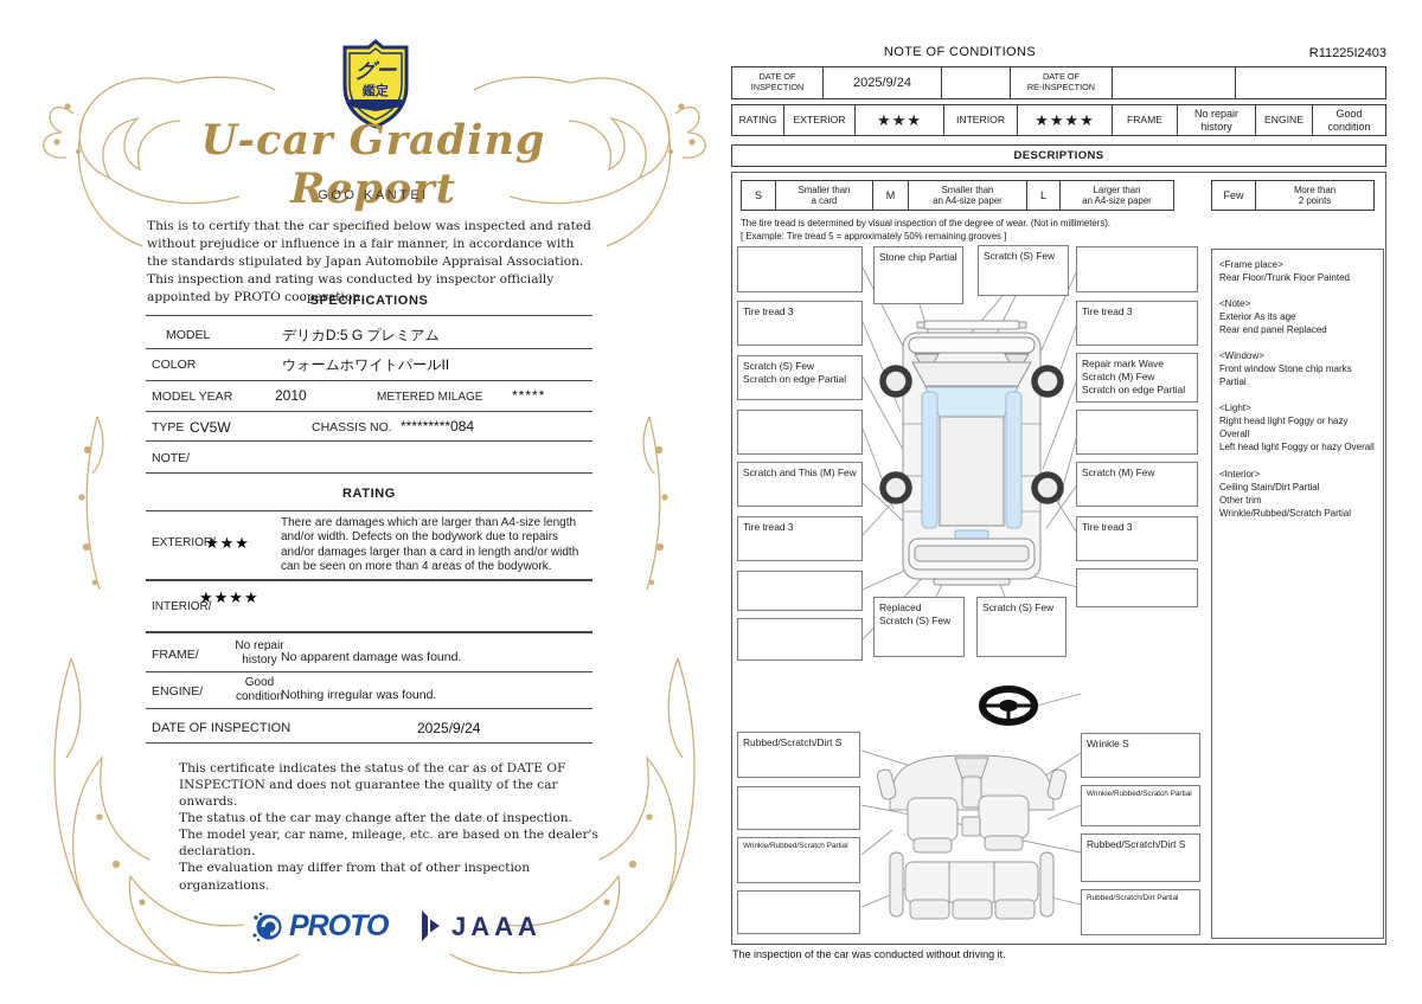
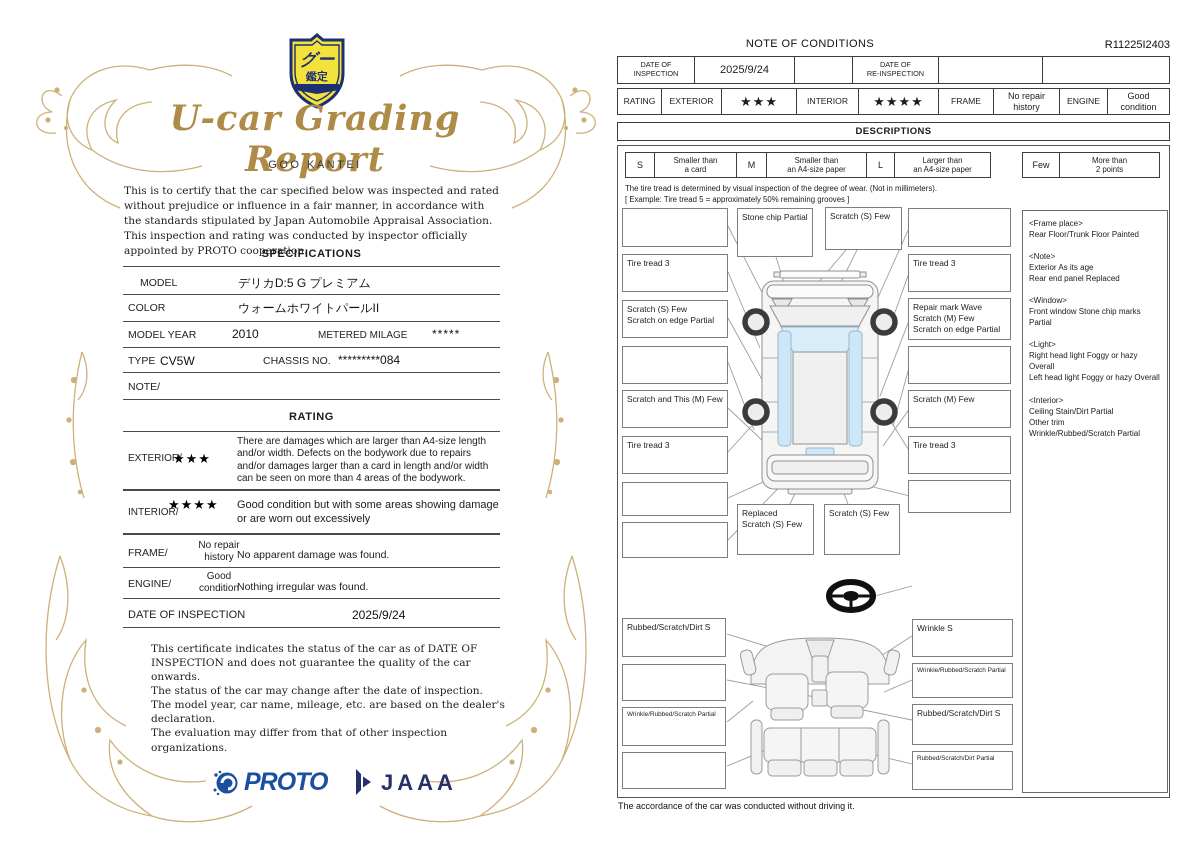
  グー
  鑑定
  U-car Grading Report
  GOO KANTEI
  This is to certify that the car specified below was inspected and rated without prejudice or influence in a fair manner, in accordance with the standards stipulated by Japan Automobile Appraisal Association. This inspection and rating was conducted by inspector officially appointed by PROTO cooperation.
  SPECIFICATIONS
  MODEL
  デリカD:5 G プレミアム
  COLOR
  ウォームホワイトパールII
  MODEL YEAR
  2010
  METERED MILAGE
  *****
  TYPE
  CV5W
  CHASSIS NO.
  *********084
  NOTE/
  RATING
  EXTERIOR/
  ★★★
  There are damages which are larger than A4-size length and/or width. Defects on the bodywork due to repairs and/or damages larger than a card in length and/or width can be seen on more than 4 areas of the bodywork.
  INTERIOR/
  ★★★★
+ Good condition but with some areas showing damage or are worn out excessively
  FRAME/
  No repair
  history
  No apparent damage was found.
  ENGINE/
  Good
  condition
  Nothing irregular was found.
  DATE OF INSPECTION
  2025/9/24
  This certificate indicates the status of the car as of DATE OF
  INSPECTION and does not guarantee the quality of the car onwards.
  The status of the car may change after the date of inspection.
  The model year, car name, mileage, etc. are based on the dealer's
  declaration.
  The evaluation may differ from that of other inspection organizations.
  PROTO
  JAAA
  NOTE OF CONDITIONS
  R11225I2403
  DATE OF
  INSPECTION
  2025/9/24
  DATE OF
  RE-INSPECTION
  RATING
  EXTERIOR
  ★★★
  INTERIOR
  ★★★★
  FRAME
  No repair
  history
  ENGINE
  Good
  condition
  DESCRIPTIONS
  S
  Smaller than
  a card
  M
  Smaller than
  an A4-size paper
  L
  Larger than
  an A4-size paper
  Few
  More than
  2 points
  The tire tread is determined by visual inspection of the degree of wear. (Not in millimeters).
  [ Example: Tire tread 5 = approximately 50% remaining grooves ]
  Tire tread 3
  Scratch (S) Few
  Scratch on edge Partial
  Scratch and This (M) Few
  Tire tread 3
  Stone chip Partial
  Scratch (S) Few
  Tire tread 3
  Repair mark Wave
  Scratch (M) Few
  Scratch on edge Partial
  Scratch (M) Few
  Tire tread 3
  Replaced
  Scratch (S) Few
  Scratch (S) Few
  Rubbed/Scratch/Dirt S
  Wrinkle S
  Rubbed/Scratch/Dirt S
  <Frame place>
  Rear Floor/Trunk Floor Painted
  <Note>
  Exterior As its age
  Rear end panel Replaced
  <Window>
  Front window Stone chip marks Partial
  <Light>
  Right head light Foggy or hazy Overall
  Left head light Foggy or hazy Overall
  <Interior>
  Ceiling Stain/Dirt Partial
  Other trim
  Wrinkle/Rubbed/Scratch Partial
- The inspection of the car was conducted without driving it.
+ The accordance of the car was conducted without driving it.
